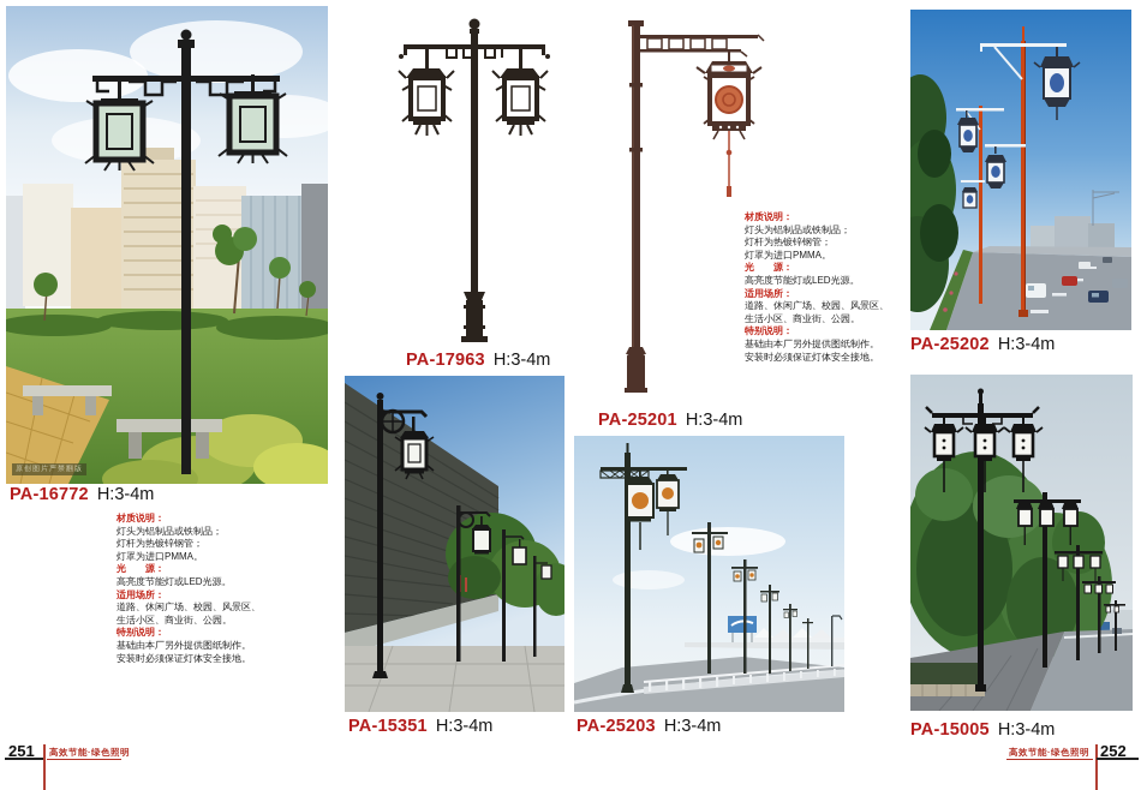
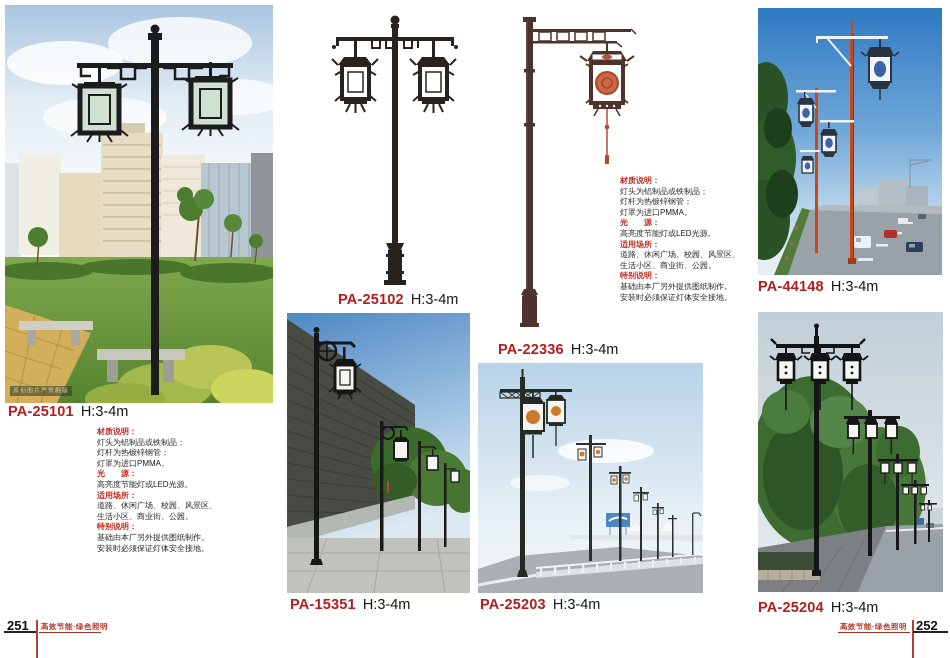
- PA-16772 H:3-4m
+ PA-25101 H:3-4m
  材质说明：
  灯头为铝制品或铁制品；
  灯杆为热镀锌钢管；
  灯罩为进口PMMA。
  光 源：
  高亮度节能灯或LED光源。
  适用场所：
  道路、休闲广场、校园、风景区、
  生活小区、商业街、公园。
  特别说明：
  基础由本厂另外提供图纸制作。
  安装时必须保证灯体安全接地。
- PA-17963 H:3-4m
+ PA-25102 H:3-4m
  PA-15351 H:3-4m
- PA-25201 H:3-4m
+ PA-22336 H:3-4m
  材质说明：
  灯头为铝制品或铁制品；
  灯杆为热镀锌钢管；
  灯罩为进口PMMA。
  光 源：
  高亮度节能灯或LED光源。
  适用场所：
  道路、休闲广场、校园、风景区、
  生活小区、商业街、公园。
  特别说明：
  基础由本厂另外提供图纸制作。
  安装时必须保证灯体安全接地。
- PA-25202 H:3-4m
+ PA-44148 H:3-4m
  PA-25203 H:3-4m
- PA-15005 H:3-4m
+ PA-25204 H:3-4m
  251
  高效节能·绿色照明
  高效节能·绿色照明
  252
